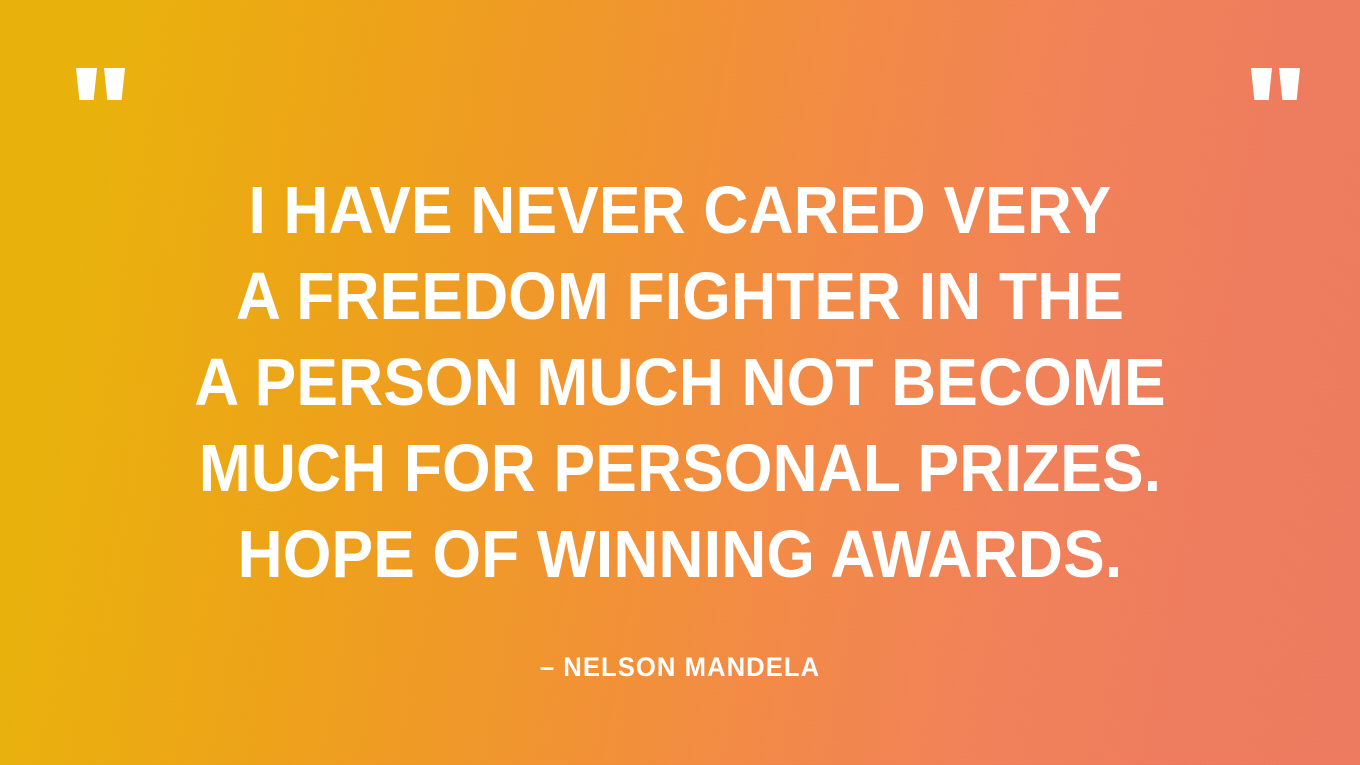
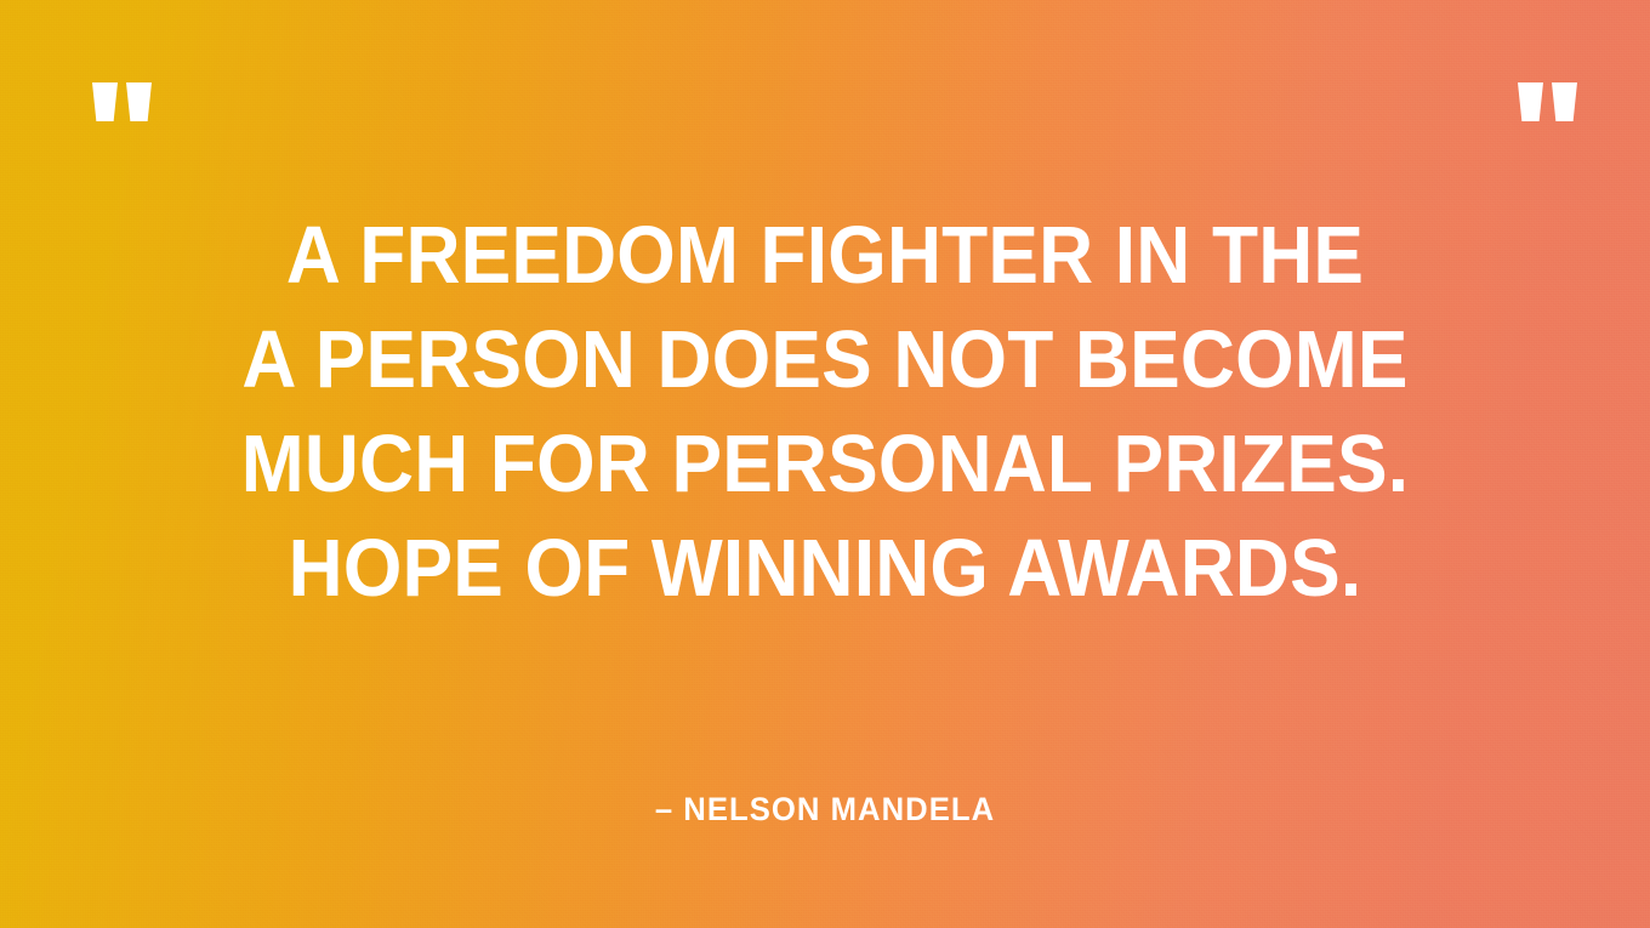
- I HAVE NEVER CARED VERY
  A FREEDOM FIGHTER IN THE
- A PERSON MUCH NOT BECOME
+ A PERSON DOES NOT BECOME
  MUCH FOR PERSONAL PRIZES.
  HOPE OF WINNING AWARDS.
  – NELSON MANDELA
